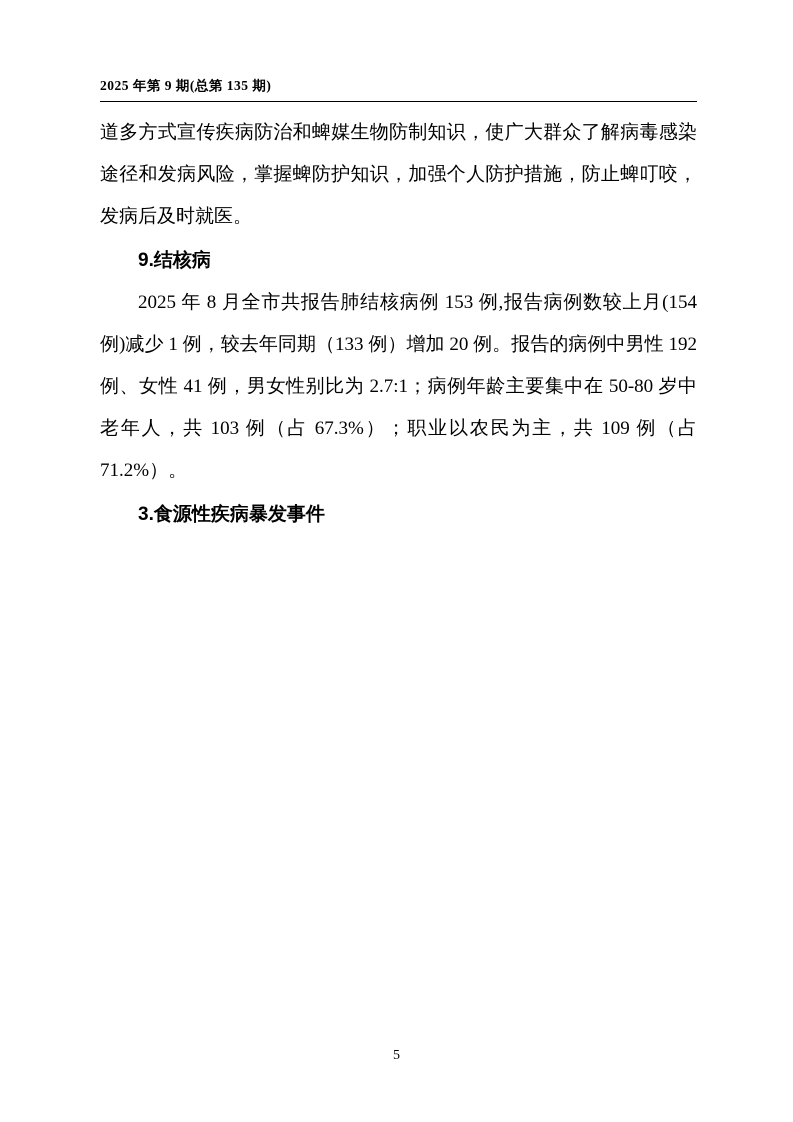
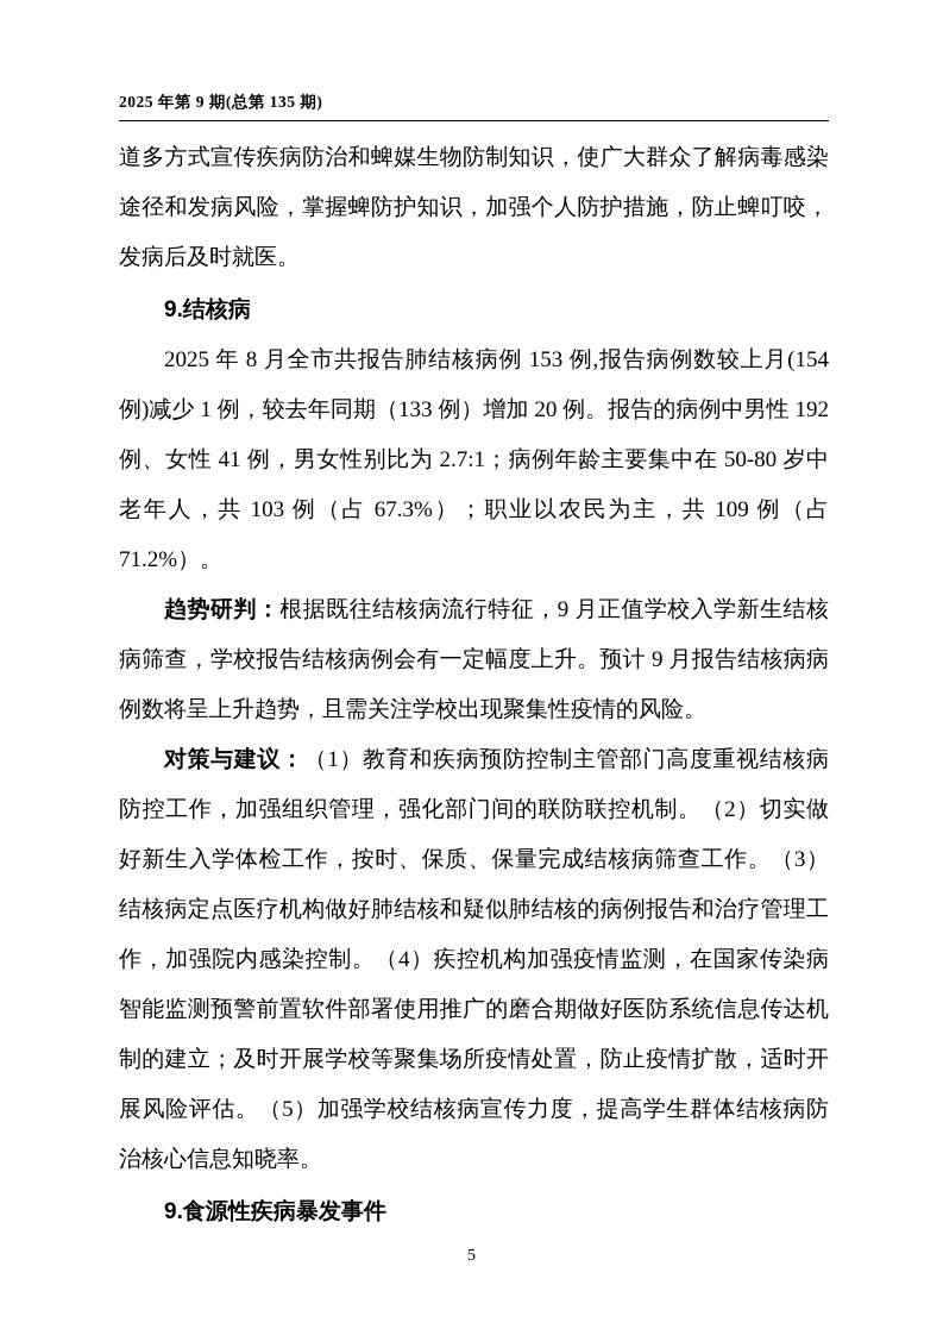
  2025 年第 9 期(总第 135 期)
  道多方式宣传疾病防治和蜱媒生物防制知识，使广大群众了解病毒感染途径和发病风险，掌握蜱防护知识，加强个人防护措施，防止蜱叮咬，发病后及时就医。
  9.结核病
  2025 年 8 月全市共报告肺结核病例 153 例,报告病例数较上月(154 例)减少 1 例，较去年同期（133 例）增加 20 例。报告的病例中男性 192 例、女性 41 例，男女性别比为 2.7:1；病例年龄主要集中在 50-80 岁中老年人，共 103 例（占 67.3%）；职业以农民为主，共 109 例（占 71.2%）。
+ 趋势研判：根据既往结核病流行特征，9 月正值学校入学新生结核病筛查，学校报告结核病例会有一定幅度上升。预计 9 月报告结核病病例数将呈上升趋势，且需关注学校出现聚集性疫情的风险。
+ 对策与建议：（1）教育和疾病预防控制主管部门高度重视结核病防控工作，加强组织管理，强化部门间的联防联控机制。（2）切实做好新生入学体检工作，按时、保质、保量完成结核病筛查工作。（3）结核病定点医疗机构做好肺结核和疑似肺结核的病例报告和治疗管理工作，加强院内感染控制。（4）疾控机构加强疫情监测，在国家传染病智能监测预警前置软件部署使用推广的磨合期做好医防系统信息传达机制的建立；及时开展学校等聚集场所疫情处置，防止疫情扩散，适时开展风险评估。（5）加强学校结核病宣传力度，提高学生群体结核病防治核心信息知晓率。
- 3.食源性疾病暴发事件
+ 9.食源性疾病暴发事件
  5
